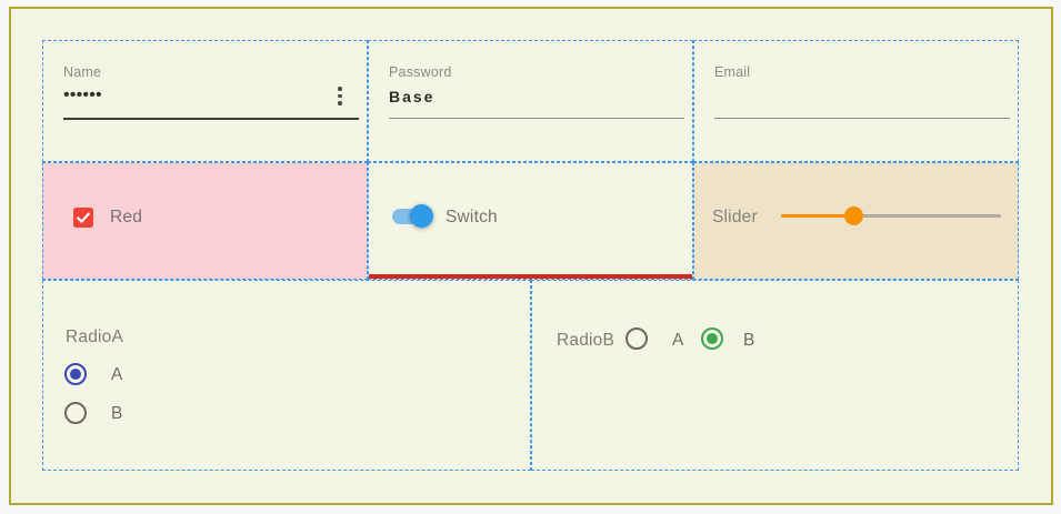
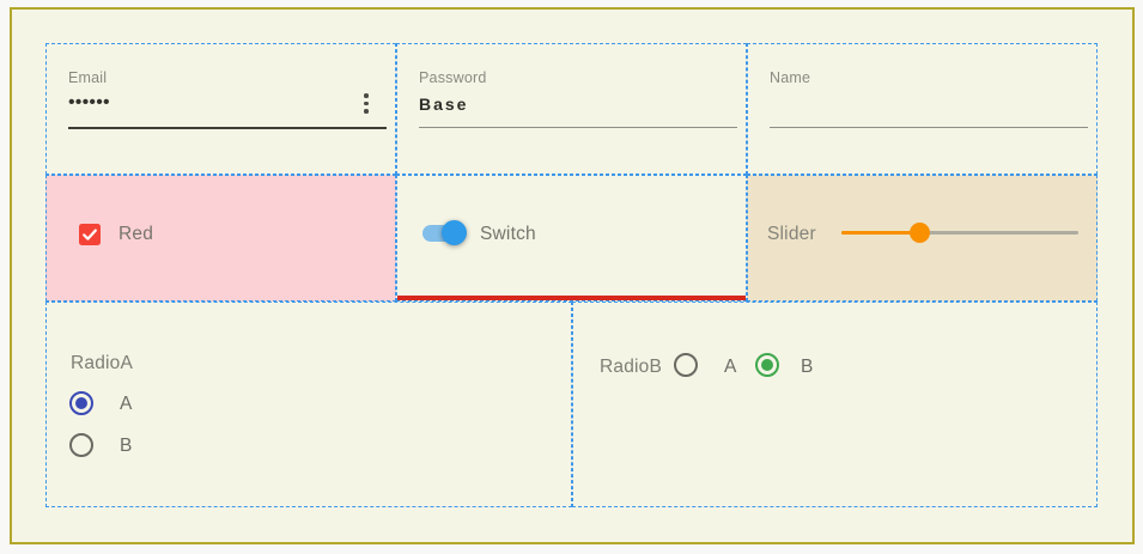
- Name
+ Email
  ••••••
  Password
  Base
- Email
+ Name
  Red
  Switch
  Slider
  RadioA
  A
  B
  RadioB
  A
  B
